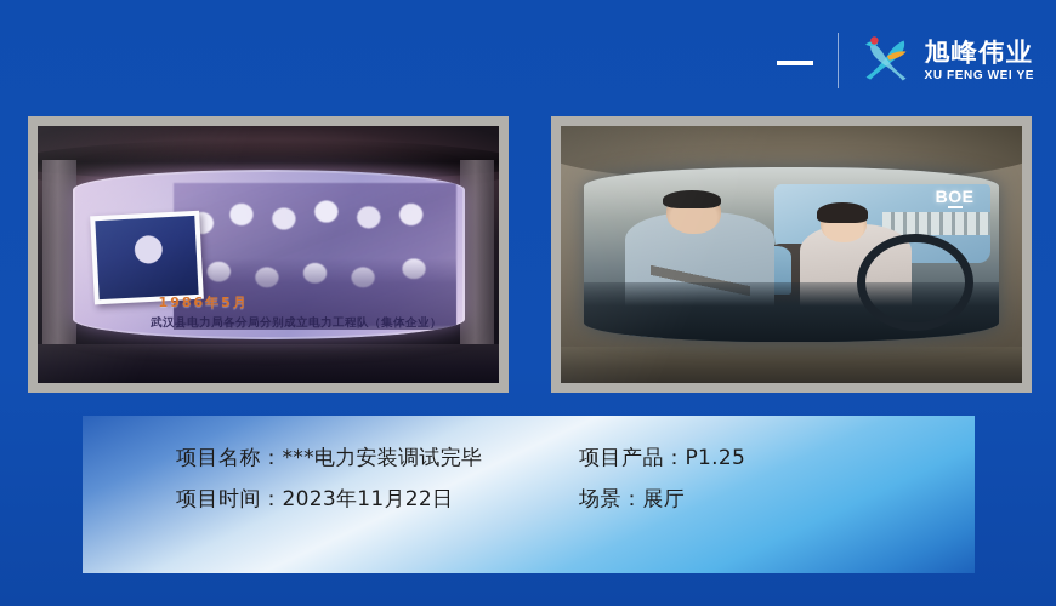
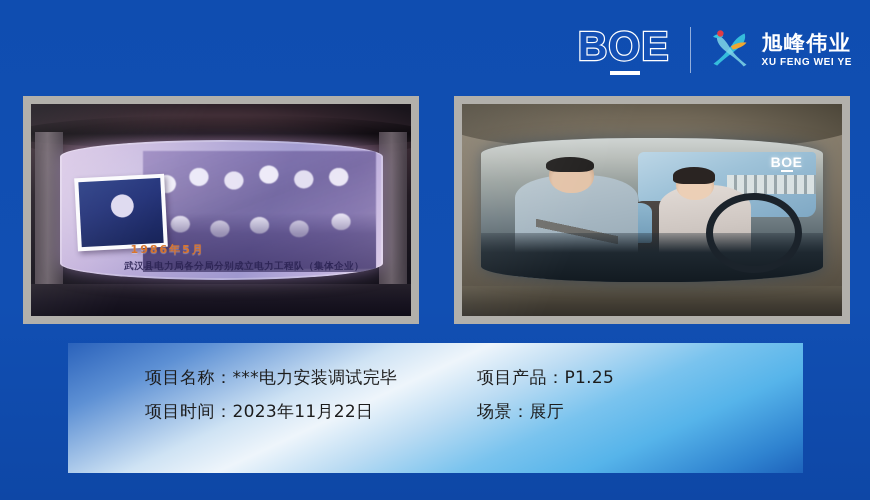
+ BOE
  旭峰伟业
  XU FENG WEI YE
  项目名称：***电力安装调试完毕
  项目时间：2023年11月22日
  项目产品：P1.25
  场景：展厅
